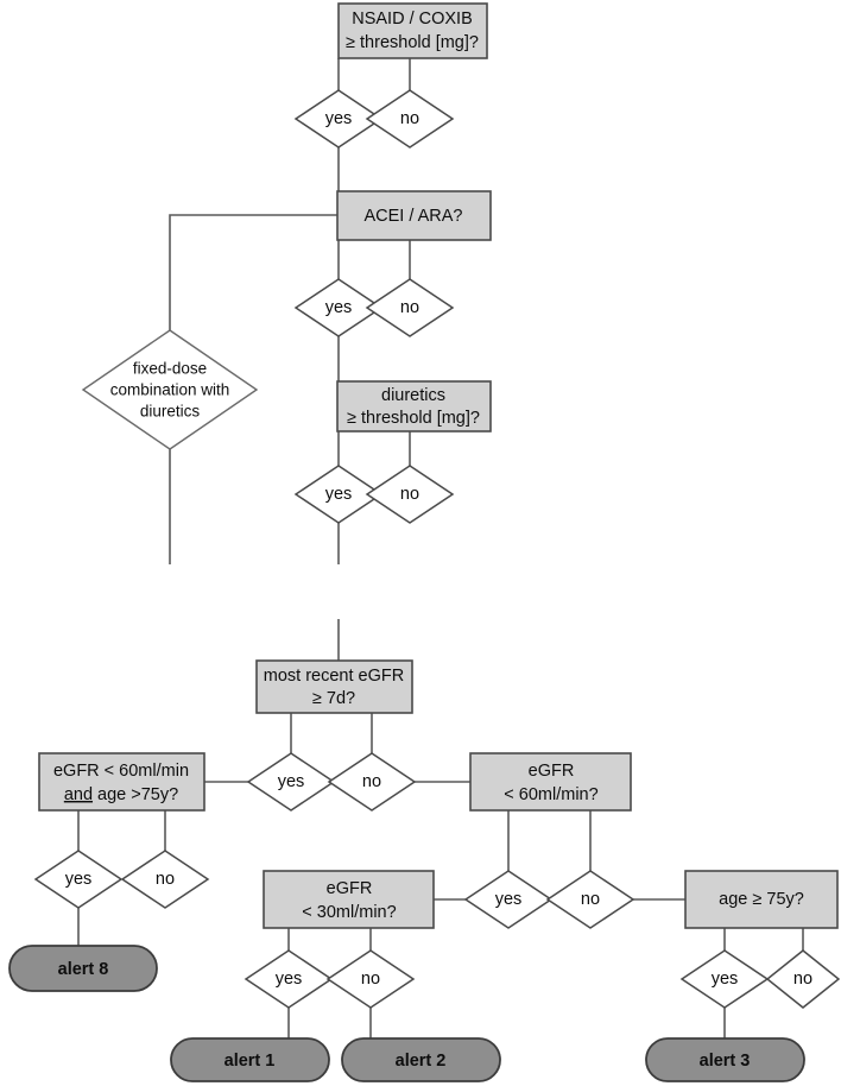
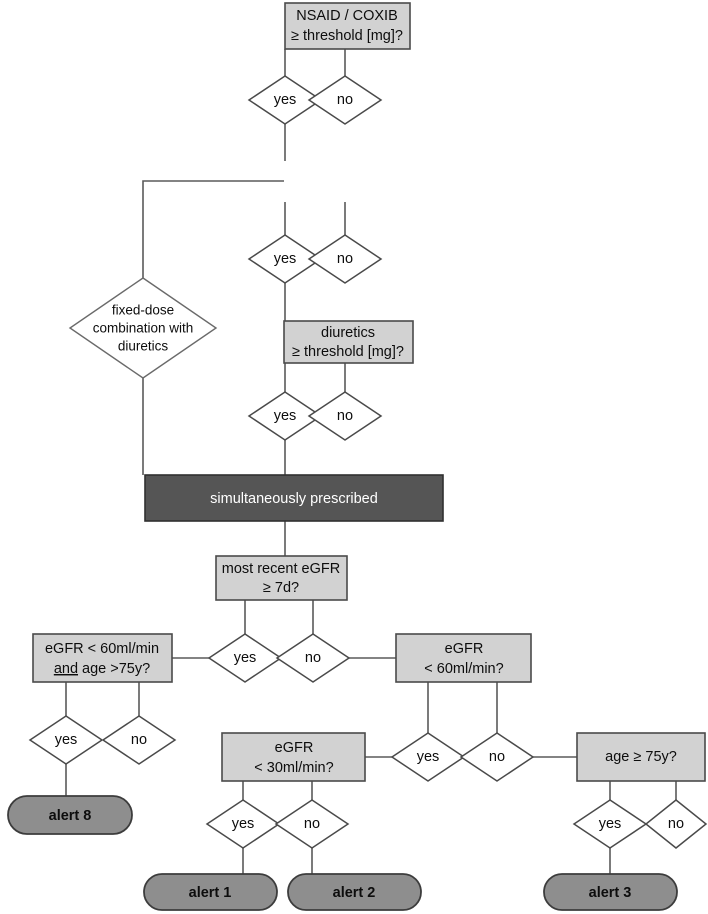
  NSAID / COXIB
  ≥ threshold [mg]?
  yes
  no
- ACEI / ARA?
  yes
  no
  fixed-dose
  combination with
  diuretics
  diuretics
  ≥ threshold [mg]?
  yes
  no
+ simultaneously prescribed
  most recent eGFR
  ≥ 7d?
  yes
  no
  eGFR < 60ml/min
  and age >75y?
  yes
  no
  eGFR
  < 60ml/min?
  yes
  no
  eGFR
  < 30ml/min?
  yes
  no
  age ≥ 75y?
  yes
  no
  alert 8
  alert 1
  alert 2
  alert 3
